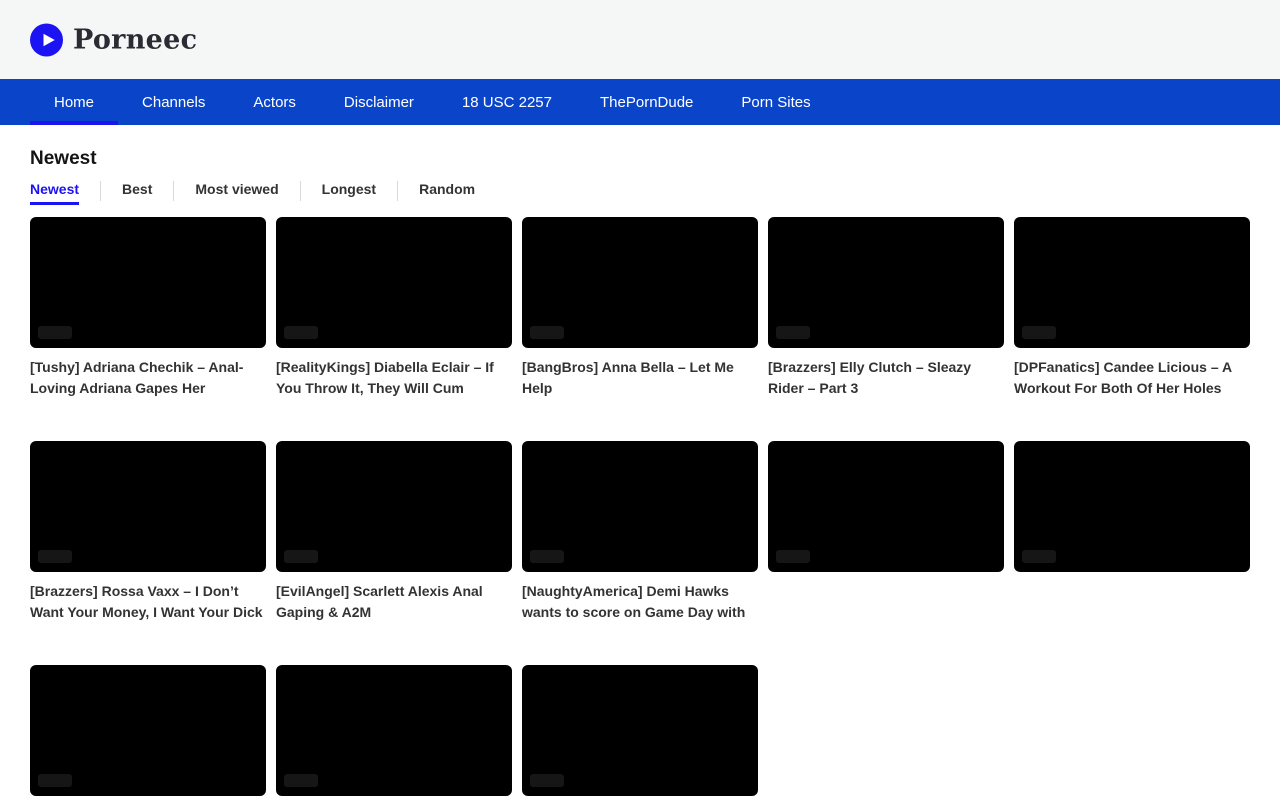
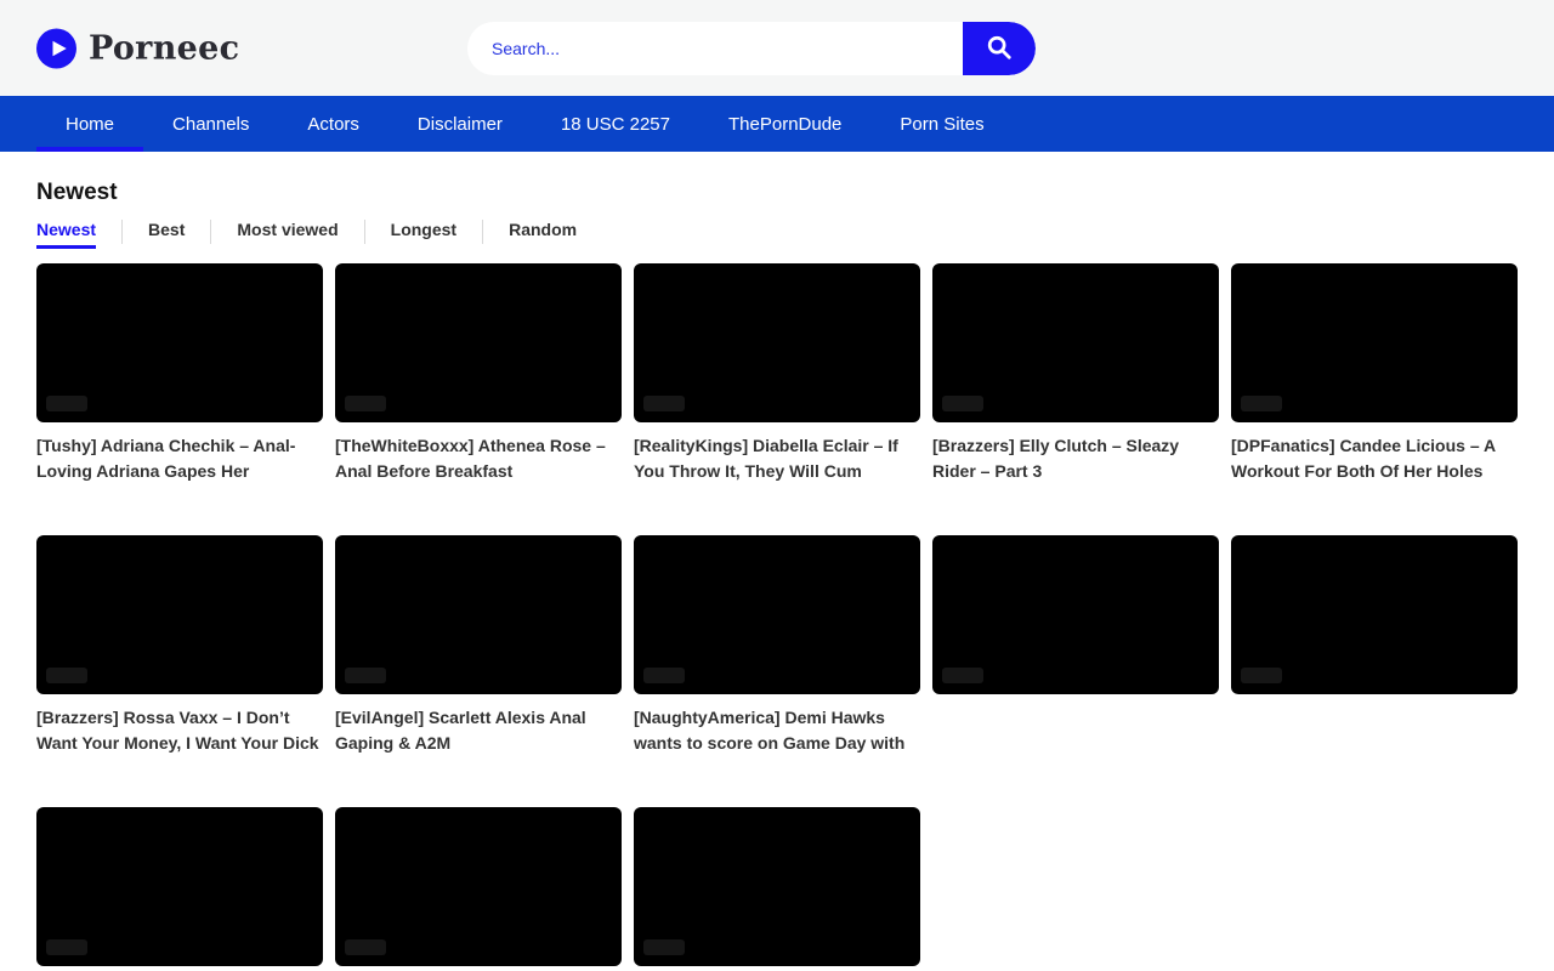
  Porneec
+ Search...
  Home
  Channels
  Actors
  Disclaimer
  18 USC 2257
  ThePornDude
  Porn Sites
  Newest
  Newest
  Best
  Most viewed
  Longest
  Random
  [Tushy] Adriana Chechik – Anal-Loving Adriana Gapes Her
+ [TheWhiteBoxxx] Athenea Rose – Anal Before Breakfast
  [RealityKings] Diabella Eclair – If You Throw It, They Will Cum
- [BangBros] Anna Bella – Let Me Help
  [Brazzers] Elly Clutch – Sleazy Rider – Part 3
  [DPFanatics] Candee Licious – A Workout For Both Of Her Holes
  [Brazzers] Rossa Vaxx – I Don’t Want Your Money, I Want Your Dick
  [EvilAngel] Scarlett Alexis Anal Gaping & A2M
  [NaughtyAmerica] Demi Hawks wants to score on Game Day with
